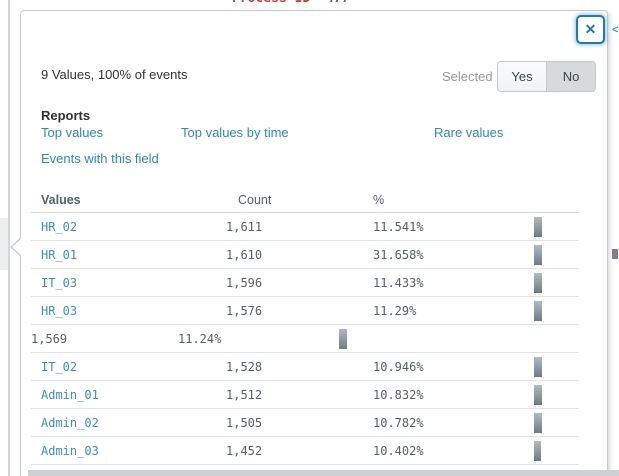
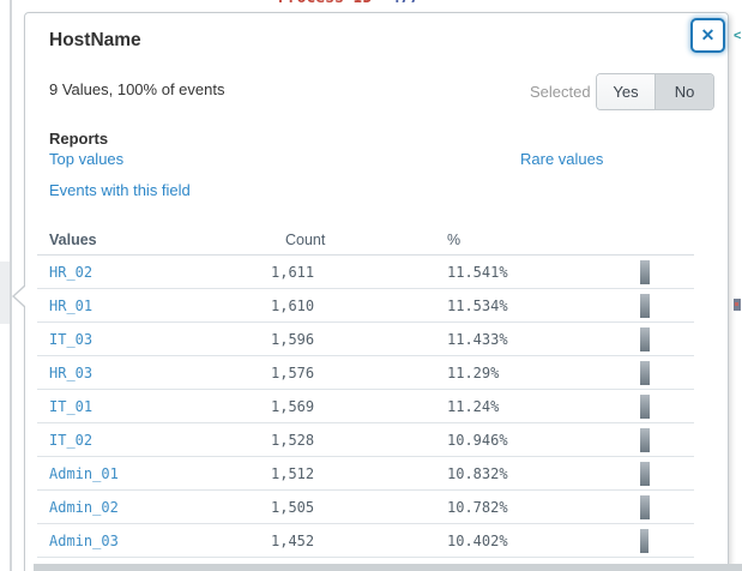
  <
+ HostName
  ✕
  9 Values, 100% of events
  Selected
  Yes
  No
  Reports
  Top values
- Top values by time
  Rare values
  Events with this field
  Values
  Count
  %
  HR_02
  1,611
  11.541%
  HR_01
  1,610
- 31.658%
+ 11.534%
  IT_03
  1,596
  11.433%
  HR_03
  1,576
  11.29%
+ IT_01
  1,569
  11.24%
  IT_02
  1,528
  10.946%
  Admin_01
  1,512
  10.832%
  Admin_02
  1,505
  10.782%
  Admin_03
  1,452
  10.402%
